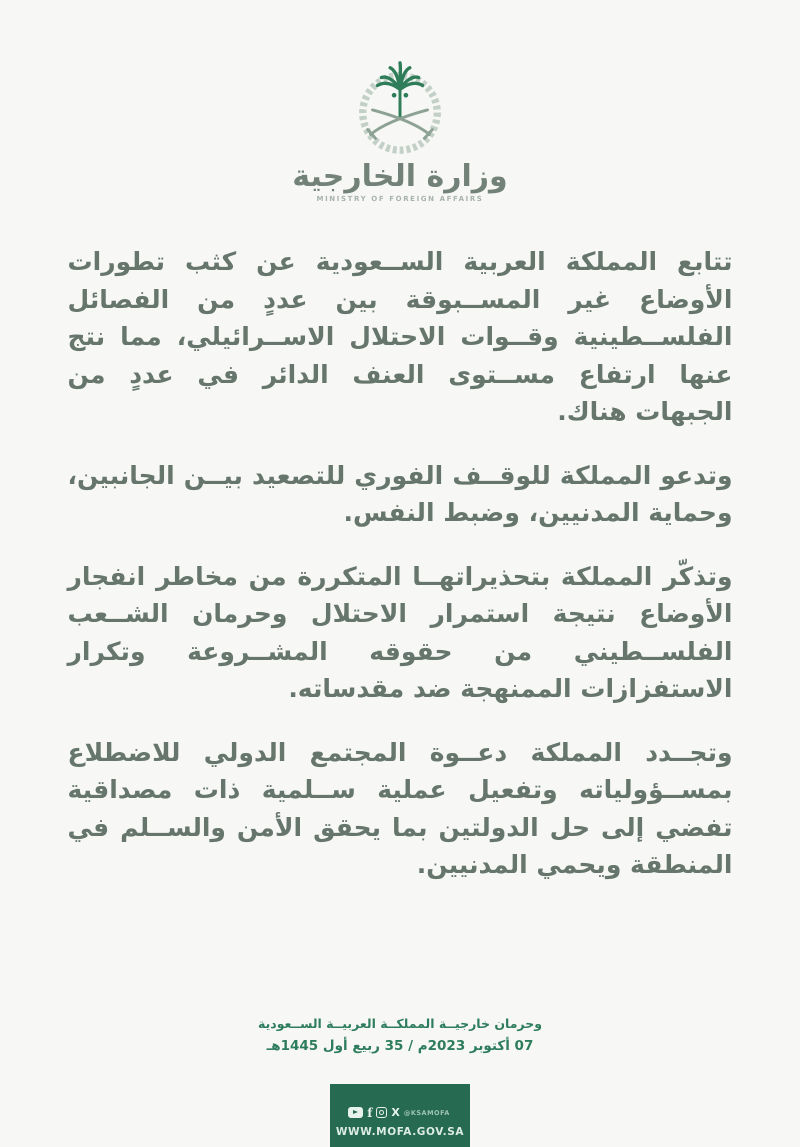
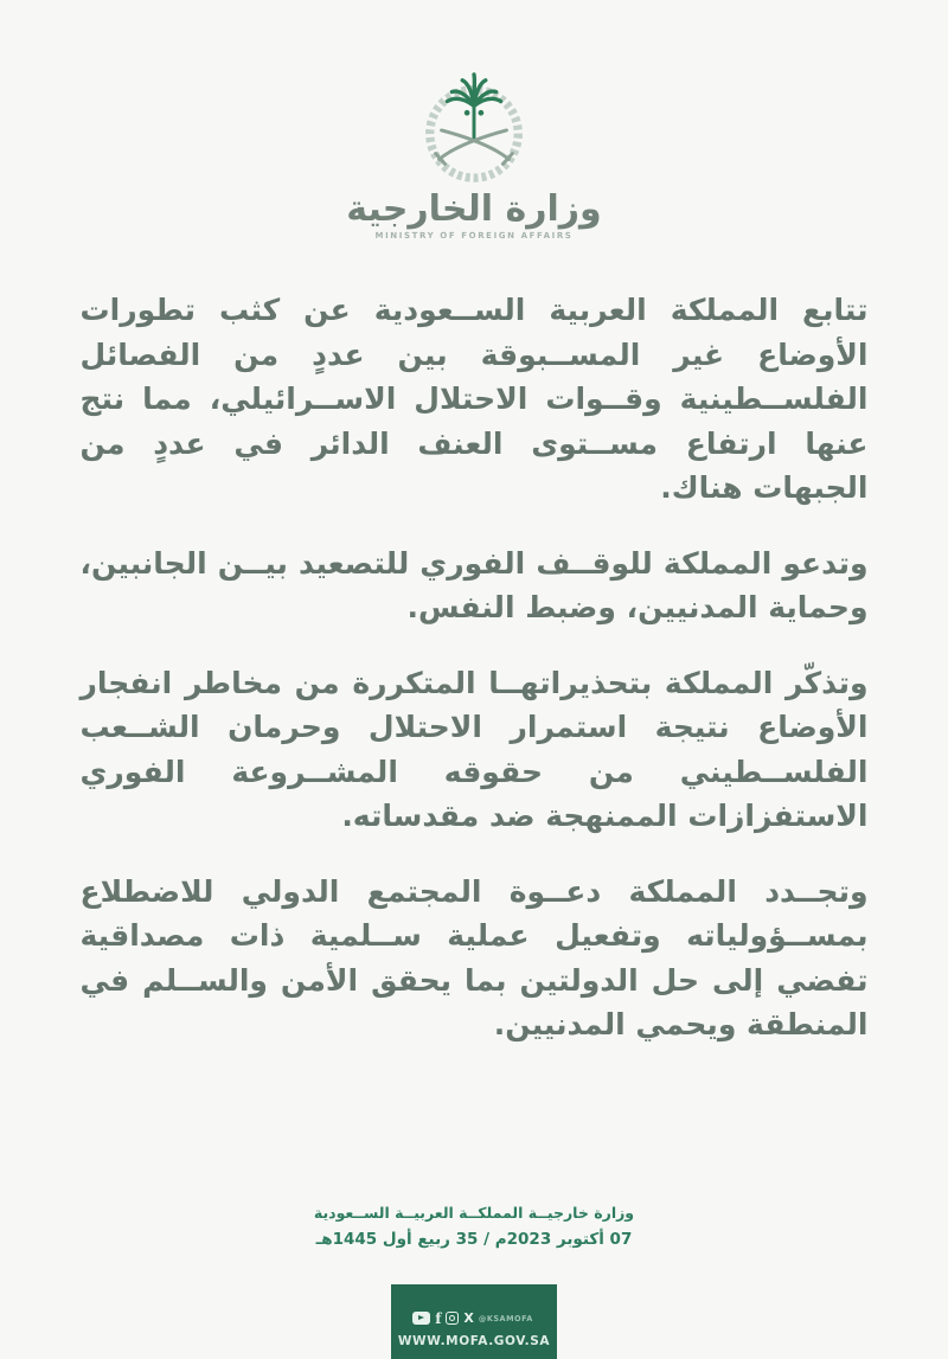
  وزارة الخارجية
  MINISTRY OF FOREIGN AFFAIRS
  تتابع المملكة العربية الســعودية عن كثب تطورات الأوضاع غير المســبوقة بين عددٍ من الفصائل الفلســطينية وقــوات الاحتلال الاســرائيلي، مما نتج عنها ارتفاع مســتوى العنف الدائر في عددٍ من الجبهات هناك.
  وتدعو المملكة للوقــف الفوري للتصعيد بيــن الجانبين، وحماية المدنيين، وضبط النفس.
- وتذكّر المملكة بتحذيراتهــا المتكررة من مخاطر انفجار الأوضاع نتيجة استمرار الاحتلال وحرمان الشــعب الفلســطيني من حقوقه المشــروعة وتكرار الاستفزازات الممنهجة ضد مقدساته.
+ وتذكّر المملكة بتحذيراتهــا المتكررة من مخاطر انفجار الأوضاع نتيجة استمرار الاحتلال وحرمان الشــعب الفلســطيني من حقوقه المشــروعة الفوري الاستفزازات الممنهجة ضد مقدساته.
  وتجــدد المملكة دعــوة المجتمع الدولي للاضطلاع بمســؤولياته وتفعيل عملية ســلمية ذات مصداقية تفضي إلى حل الدولتين بما يحقق الأمن والســلم في المنطقة ويحمي المدنيين.
- وحرمان خارجيــة المملكــة العربيــة الســعودية
+ وزارة خارجيــة المملكــة العربيــة الســعودية
  07 أكتوبر 2023م / 35 ربيع أول 1445هـ
  f
  X
  @KSAMOFA
  WWW.MOFA.GOV.SA
